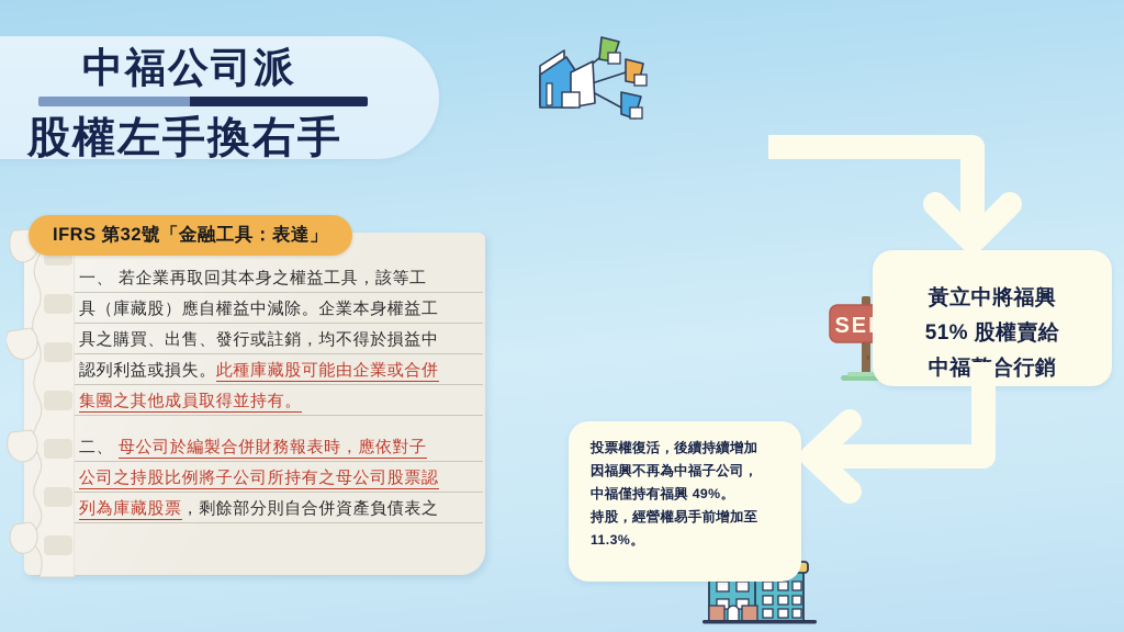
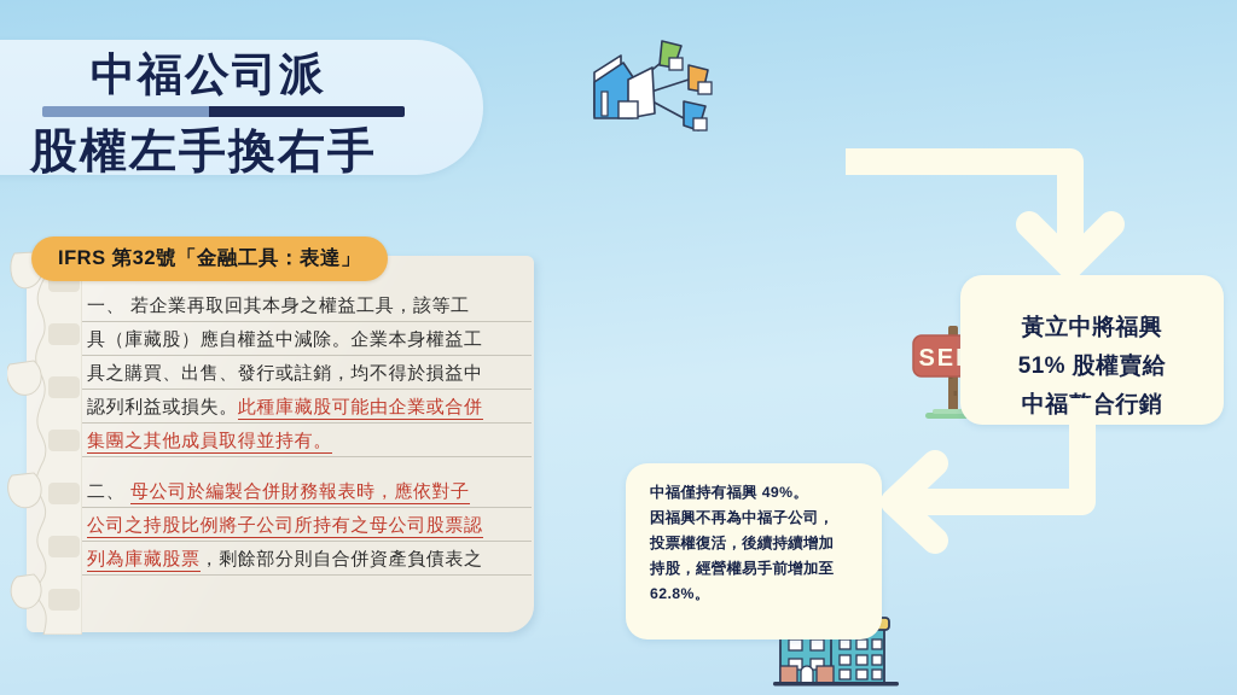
  中福公司派
  股權左手換右手
  IFRS 第32號「金融工具：表達」
  一、 若企業再取回其本身之權益工具，該等工
  具（庫藏股）應自權益中減除。企業本身權益工
  具之購買、出售、發行或註銷，均不得於損益中
  認列利益或損失。此種庫藏股可能由企業或合併
  集團之其他成員取得並持有。
  二、 母公司於編製合併財務報表時，應依對子
  公司之持股比例將子公司所持有之母公司股票認
  列為庫藏股票，剩餘部分則自合併資產負債表之
  黃立中將福興
  51% 股權賣給
  中福合行銷
- 投票權復活，後續持續增加
+ 中福僅持有福興 49%。
  因福興不再為中福子公司，
- 中福僅持有福興 49%。
+ 投票權復活，後續持續增加
  持股，經營權易手前增加至
- 11.3%。
+ 62.8%。
